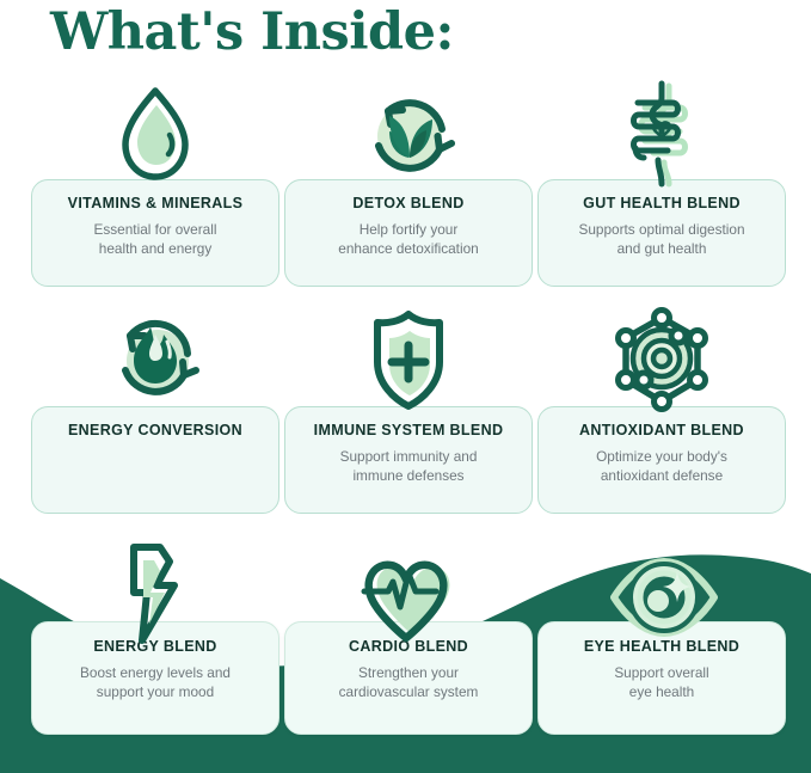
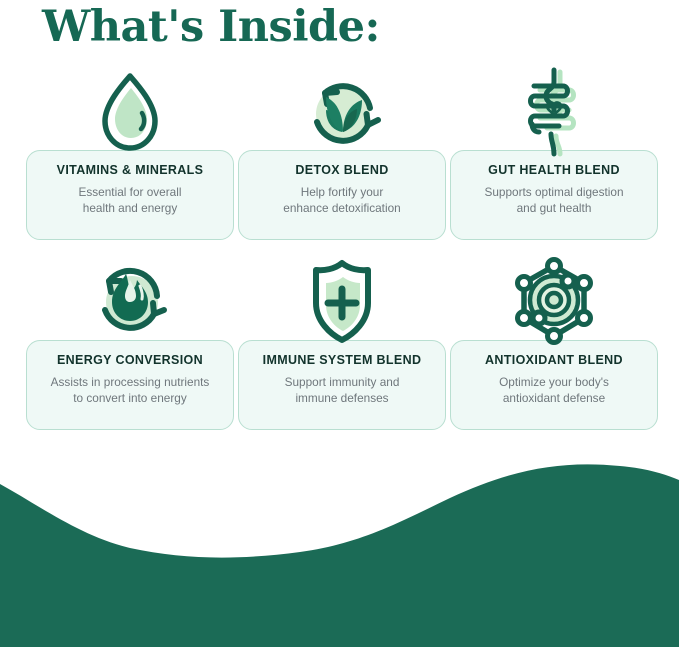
  What's Inside:
  VITAMINS & MINERALS
  Essential for overall
  health and energy
  DETOX BLEND
  Help fortify your
  enhance detoxification
  GUT HEALTH BLEND
  Supports optimal digestion
  and gut health
  ENERGY CONVERSION
+ Assists in processing nutrients
+ to convert into energy
  IMMUNE SYSTEM BLEND
  Support immunity and
  immune defenses
  ANTIOXIDANT BLEND
  Optimize your body's
  antioxidant defense
- ENERGY BLEND
- Boost energy levels and
- support your mood
- CARDIO BLEND
- Strengthen your
- cardiovascular system
- EYE HEALTH BLEND
- Support overall
- eye health
